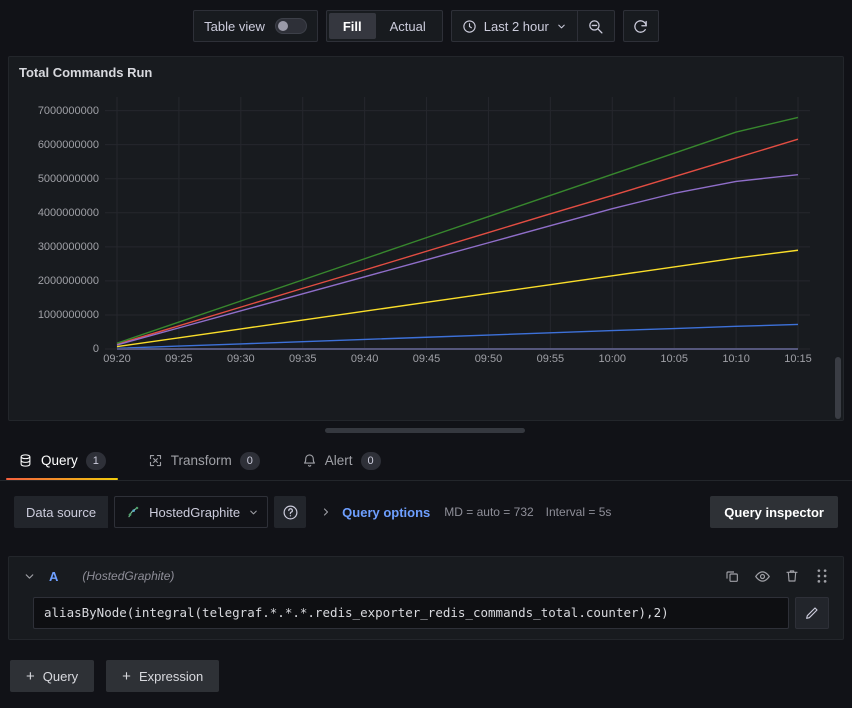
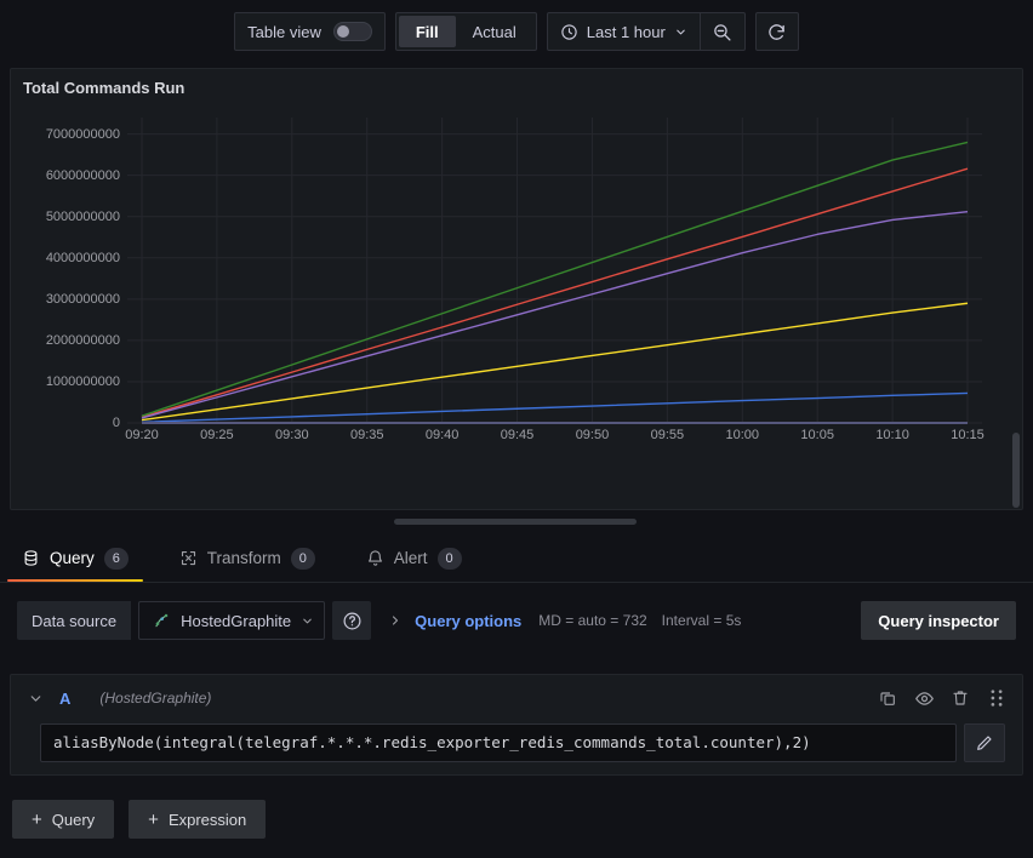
  Table view
  Fill
  Actual
- Last 2 hour
+ Last 1 hour
  Total Commands Run
  0
  1000000000
  2000000000
  3000000000
  4000000000
  5000000000
  6000000000
  7000000000
  09:20
  09:25
  09:30
  09:35
  09:40
  09:45
  09:50
  09:55
  10:00
  10:05
  10:10
  10:15
  Query
- 1
+ 6
  Transform
  0
  Alert
  0
  Data source
  HostedGraphite
  Query options
  MD = auto = 732
  Interval = 5s
  Query inspector
  A
  (HostedGraphite)
  aliasByNode(integral(telegraf.*.*.*.redis_exporter_redis_commands_total.counter),2)
  +
  Query
  +
  Expression
